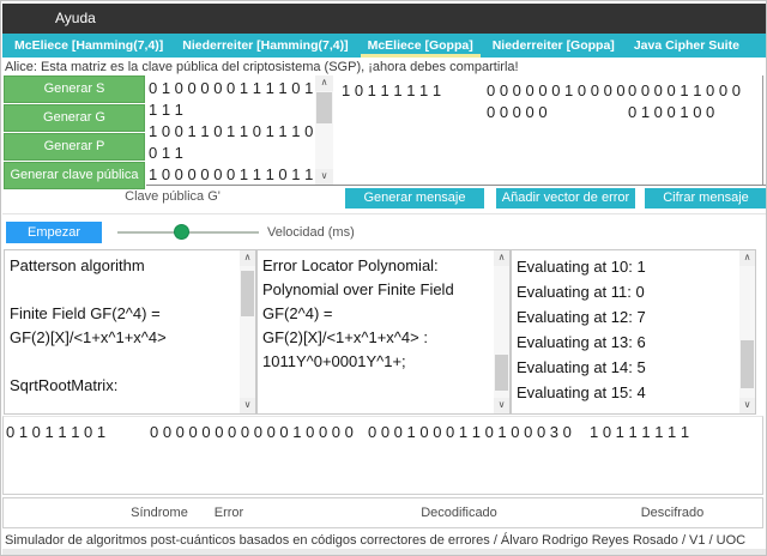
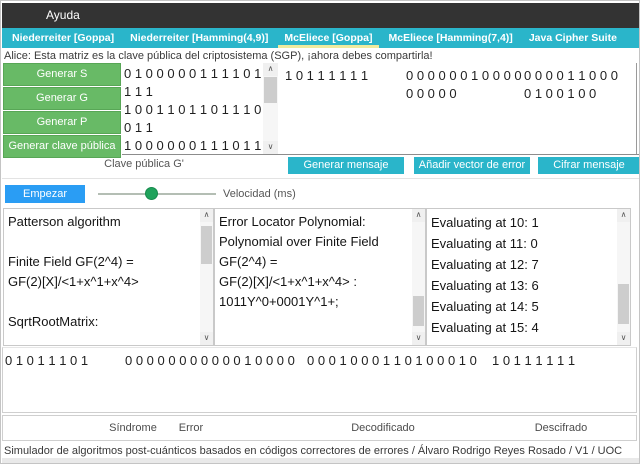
  Ayuda
- McEliece [Hamming(7,4)]
+ Niederreiter [Goppa]
- Niederreiter [Hamming(7,4)]
+ Niederreiter [Hamming(4,9)]
  McEliece [Goppa]
- Niederreiter [Goppa]
+ McEliece [Hamming(7,4)]
  Java Cipher Suite
  Alice: Esta matriz es la clave pública del criptosistema (SGP), ¡ahora debes compartirla!
  Generar S
  Generar G
  Generar P
  Generar clave pública
  0 1 0 0 0 0 0 1 1 1 1 0 1
  1 1 1
  1 0 0 1 1 0 1 1 0 1 1 1 0
  0 1 1
  1 0 0 0 0 0 0 1 1 1 0 1 1
  ∧
  ∨
  1 0 1 1 1 1 1 1
  0 0 0 0 0 0 1 0 0 0 0
  0 0 0 0 0
  0 0 0 0 1 1 0 0 0
  0 1 0 0 1 0 0
  Clave pública G'
  Generar mensaje
  Añadir vector de error
  Cifrar mensaje
  Empezar
  Velocidad (ms)
  Patterson algorithm
  Finite Field GF(2^4) =
  GF(2)[X]/<1+x^1+x^4>
  SqrtRootMatrix:
  ∧
  ∨
  Error Locator Polynomial:
  Polynomial over Finite Field
  GF(2^4) =
  GF(2)[X]/<1+x^1+x^4> :
  1011Y^0+0001Y^1+;
  ∧
  ∨
  Evaluating at 10: 1
  Evaluating at 11: 0
  Evaluating at 12: 7
  Evaluating at 13: 6
  Evaluating at 14: 5
  Evaluating at 15: 4
  ∧
  ∨
  0 1 0 1 1 1 0 1
  0 0 0 0 0 0 0 0 0 0 0 1 0 0 0 0
- 0 0 0 1 0 0 0 1 1 0 1 0 0 0 3 0
+ 0 0 0 1 0 0 0 1 1 0 1 0 0 0 1 0
  1 0 1 1 1 1 1 1
  Síndrome
  Error
  Decodificado
  Descifrado
  Simulador de algoritmos post-cuánticos basados en códigos correctores de errores / Álvaro Rodrigo Reyes Rosado / V1 / UOC
